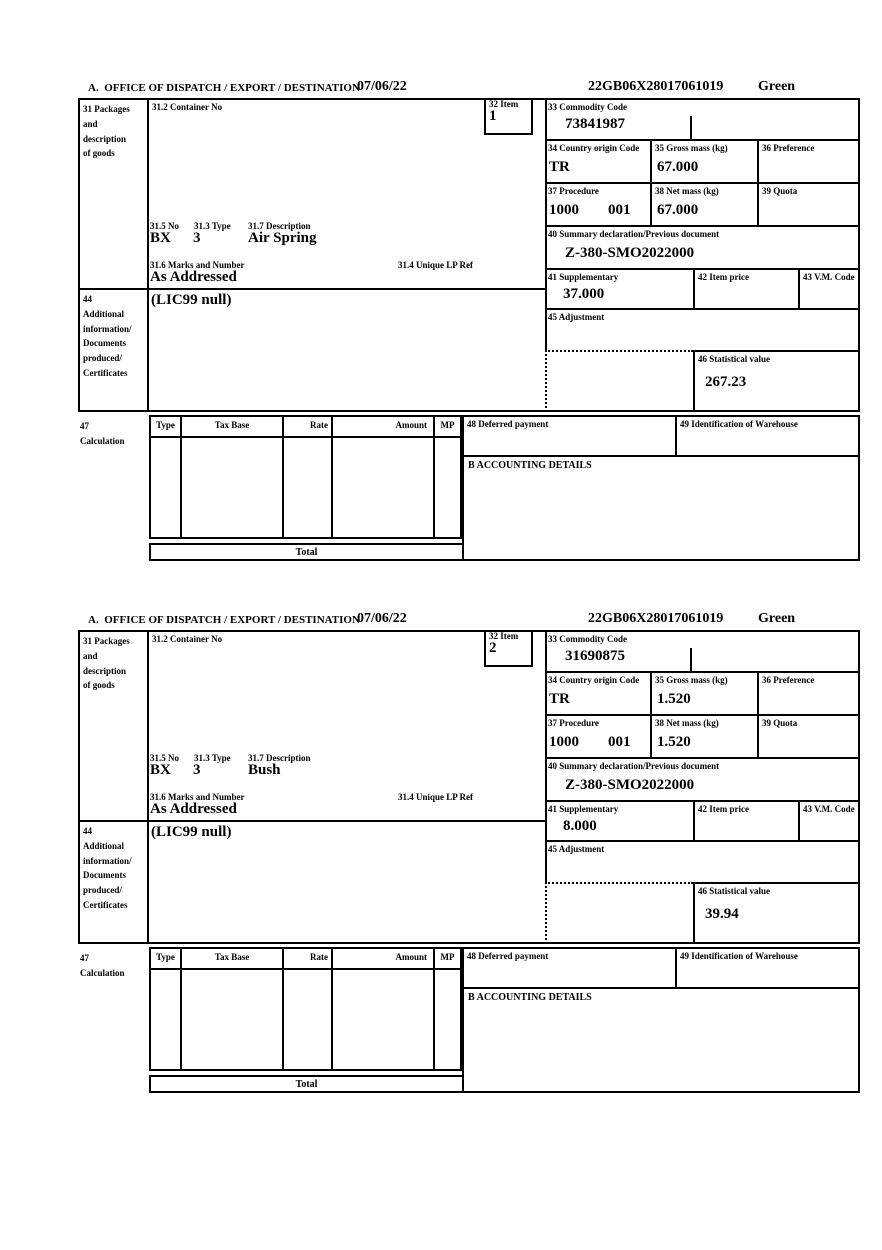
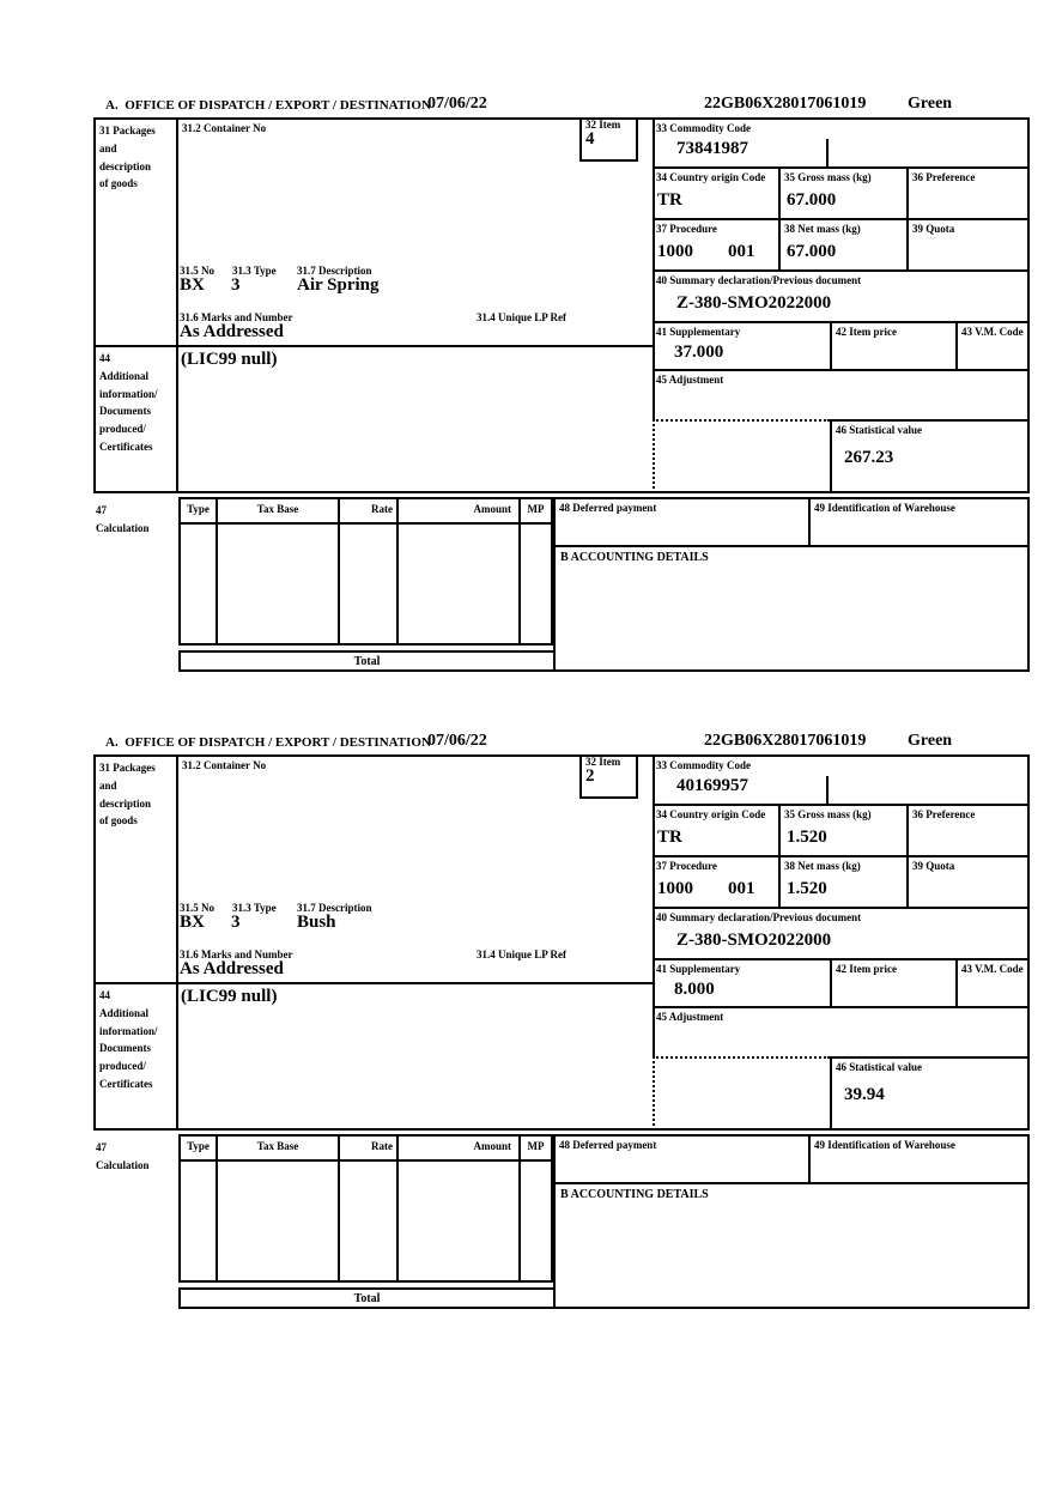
  A. OFFICE OF DISPATCH / EXPORT / DESTINATION
  07/06/22
  22GB06X28017061019
  Green
  31 Packages
  and
  description
  of goods
  31.2 Container No
  32 Item
- 1
+ 4
  31.5 No
  31.3 Type
  31.7 Description
  BX
  3
  Air Spring
  31.6 Marks and Number
  31.4 Unique LP Ref
  As Addressed
  44
  Additional
  information/
  Documents
  produced/
  Certificates
  (LIC99 null)
  33 Commodity Code
  73841987
  34 Country origin Code
  TR
  35 Gross mass (kg)
  67.000
  36 Preference
  37 Procedure
  1000
  001
  38 Net mass (kg)
  67.000
  39 Quota
  40 Summary declaration/Previous document
  Z-380-SMO2022000
  41 Supplementary
  37.000
  42 Item price
  43 V.M. Code
  45 Adjustment
  46 Statistical value
  267.23
  47
  Calculation
  Type
  Tax Base
  Rate
  Amount
  MP
  48 Deferred payment
  49 Identification of Warehouse
  B ACCOUNTING DETAILS
  Total
  A. OFFICE OF DISPATCH / EXPORT / DESTINATION
  07/06/22
  22GB06X28017061019
  Green
  31 Packages
  and
  description
  of goods
  31.2 Container No
  32 Item
  2
  31.5 No
  31.3 Type
  31.7 Description
  BX
  3
  Bush
  31.6 Marks and Number
  31.4 Unique LP Ref
  As Addressed
  44
  Additional
  information/
  Documents
  produced/
  Certificates
  (LIC99 null)
  33 Commodity Code
- 31690875
+ 40169957
  34 Country origin Code
  TR
  35 Gross mass (kg)
  1.520
  36 Preference
  37 Procedure
  1000
  001
  38 Net mass (kg)
  1.520
  39 Quota
  40 Summary declaration/Previous document
  Z-380-SMO2022000
  41 Supplementary
  8.000
  42 Item price
  43 V.M. Code
  45 Adjustment
  46 Statistical value
  39.94
  47
  Calculation
  Type
  Tax Base
  Rate
  Amount
  MP
  48 Deferred payment
  49 Identification of Warehouse
  B ACCOUNTING DETAILS
  Total
